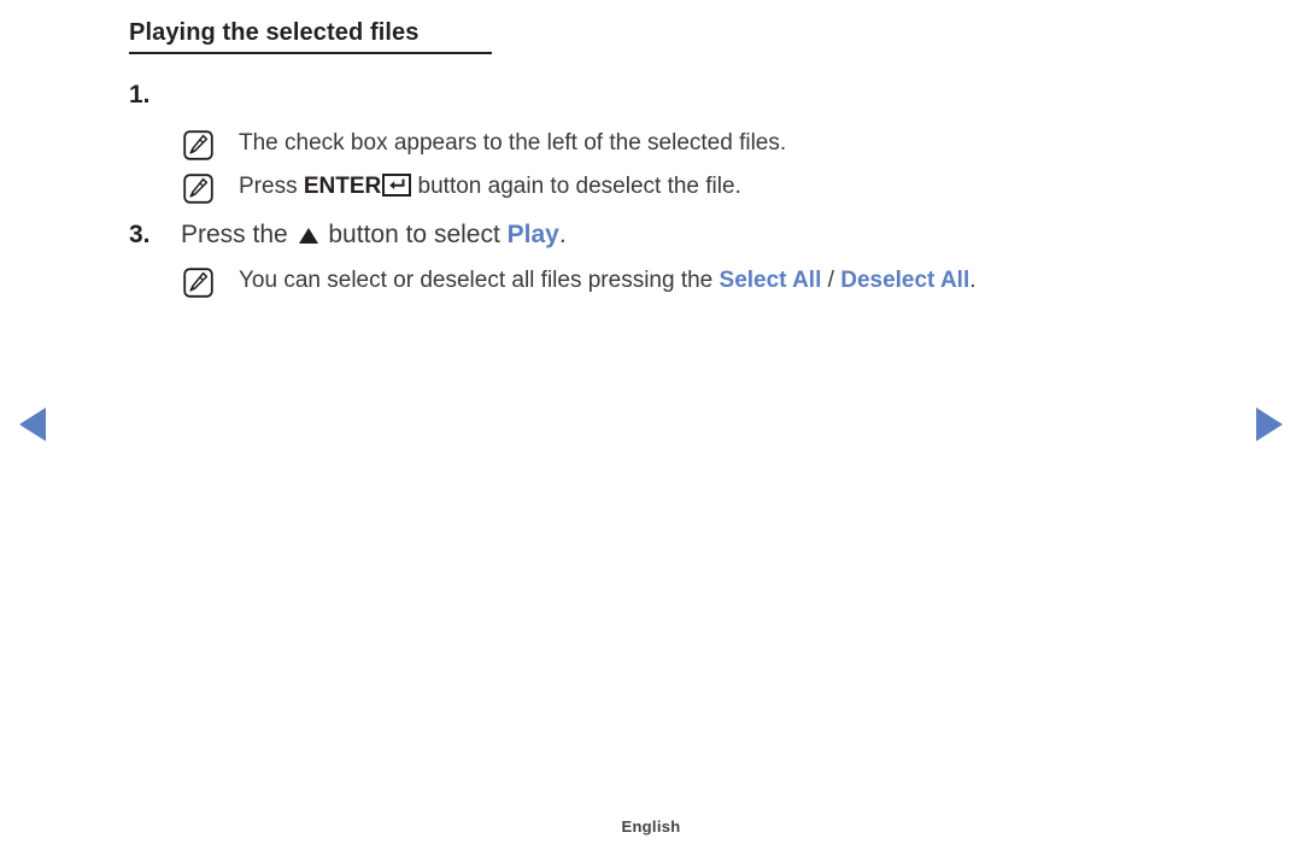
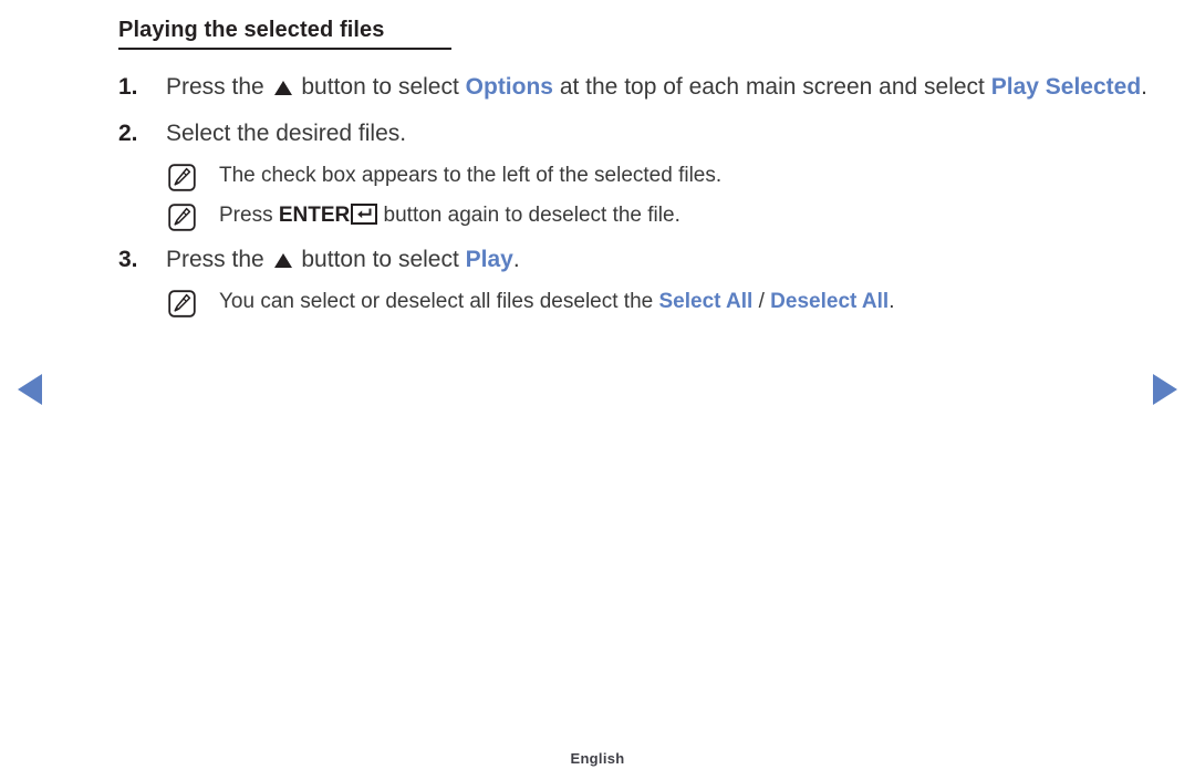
  Playing the selected files
  1.
+ Press the button to select Options at the top of each main screen and select Play Selected.
+ 2.
+ Select the desired files.
  The check box appears to the left of the selected files.
  Press ENTER button again to deselect the file.
  3.
  Press the button to select Play.
- You can select or deselect all files pressing the Select All / Deselect All.
+ You can select or deselect all files deselect the Select All / Deselect All.
  English
